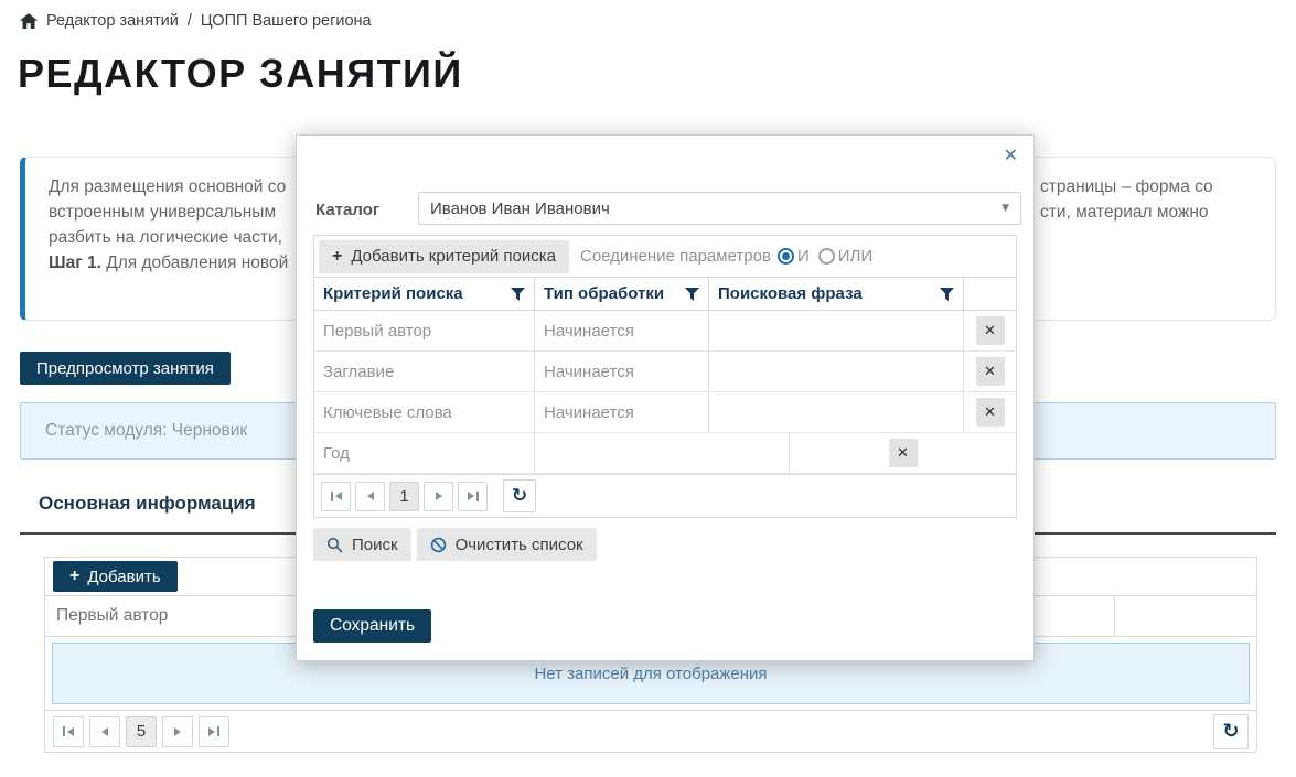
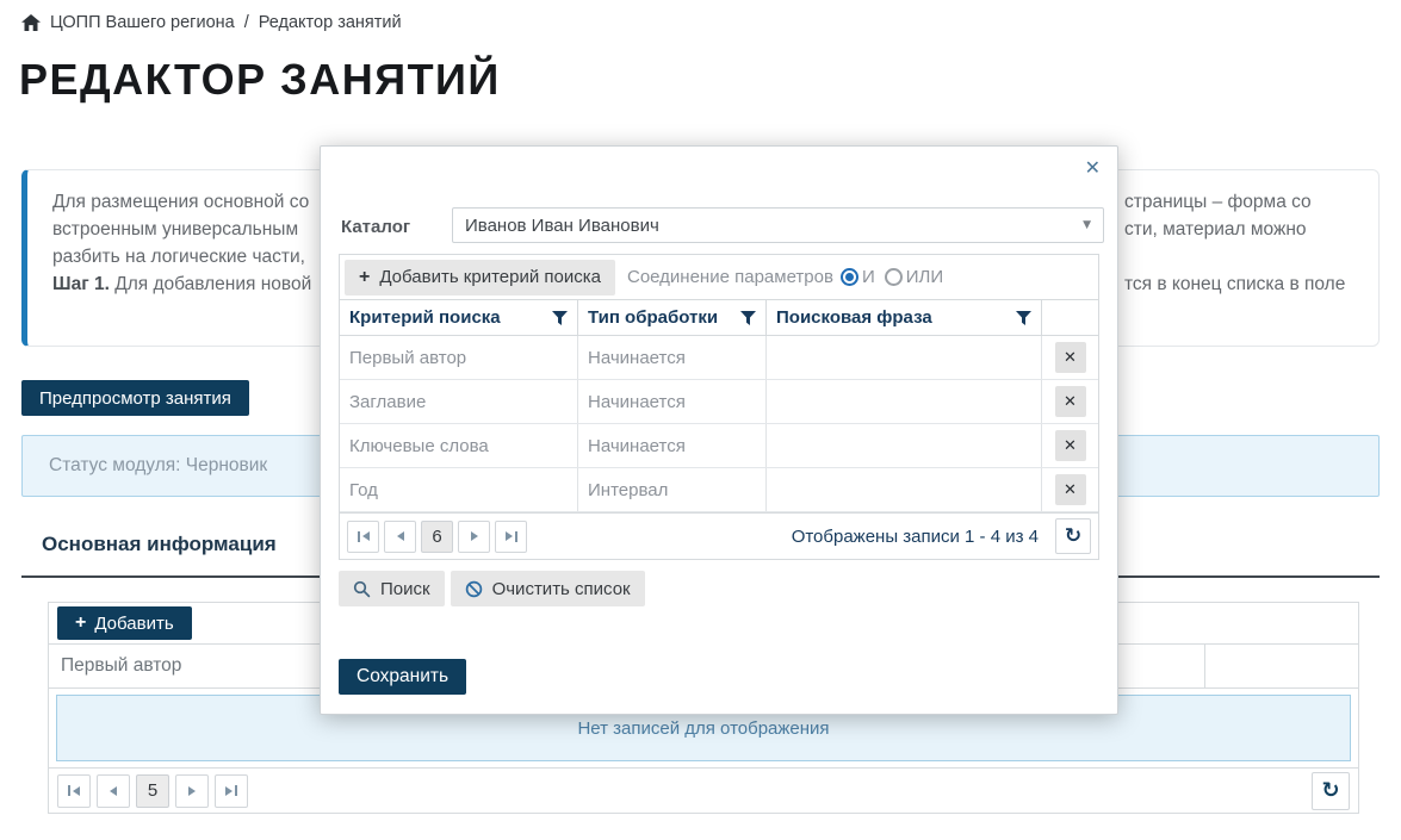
- Редактор занятий
+ ЦОПП Вашего региона
  /
- ЦОПП Вашего региона
+ Редактор занятий
  РЕДАКТОР ЗАНЯТИЙ
  Для размещения основной со
  встроенным универсальным
  разбить на логические части,
  Шаг 1. Для добавления новой
  страницы – форма со
  сти, материал можно
+ тся в конец списка в поле
  Предпросмотр занятия
  Статус модуля: Черновик
  Основная информация
  +
  Добавить
  Первый автор
  Нет записей для отображения
  5
  ↻
  ✕
  Каталог
  Иванов Иван Иванович
  ▼
  +
  Добавить критерий поиска
  Соединение параметров
  И
  ИЛИ
  Критерий поиска
  Тип обработки
  Поисковая фраза
  Первый автор
  Начинается
  ✕
  Заглавие
  Начинается
  ✕
  Ключевые слова
  Начинается
  ✕
  Год
+ Интервал
  ✕
- 1
+ 6
+ Отображены записи 1 - 4 из 4
  ↻
  Поиск
  Очистить список
  Сохранить
